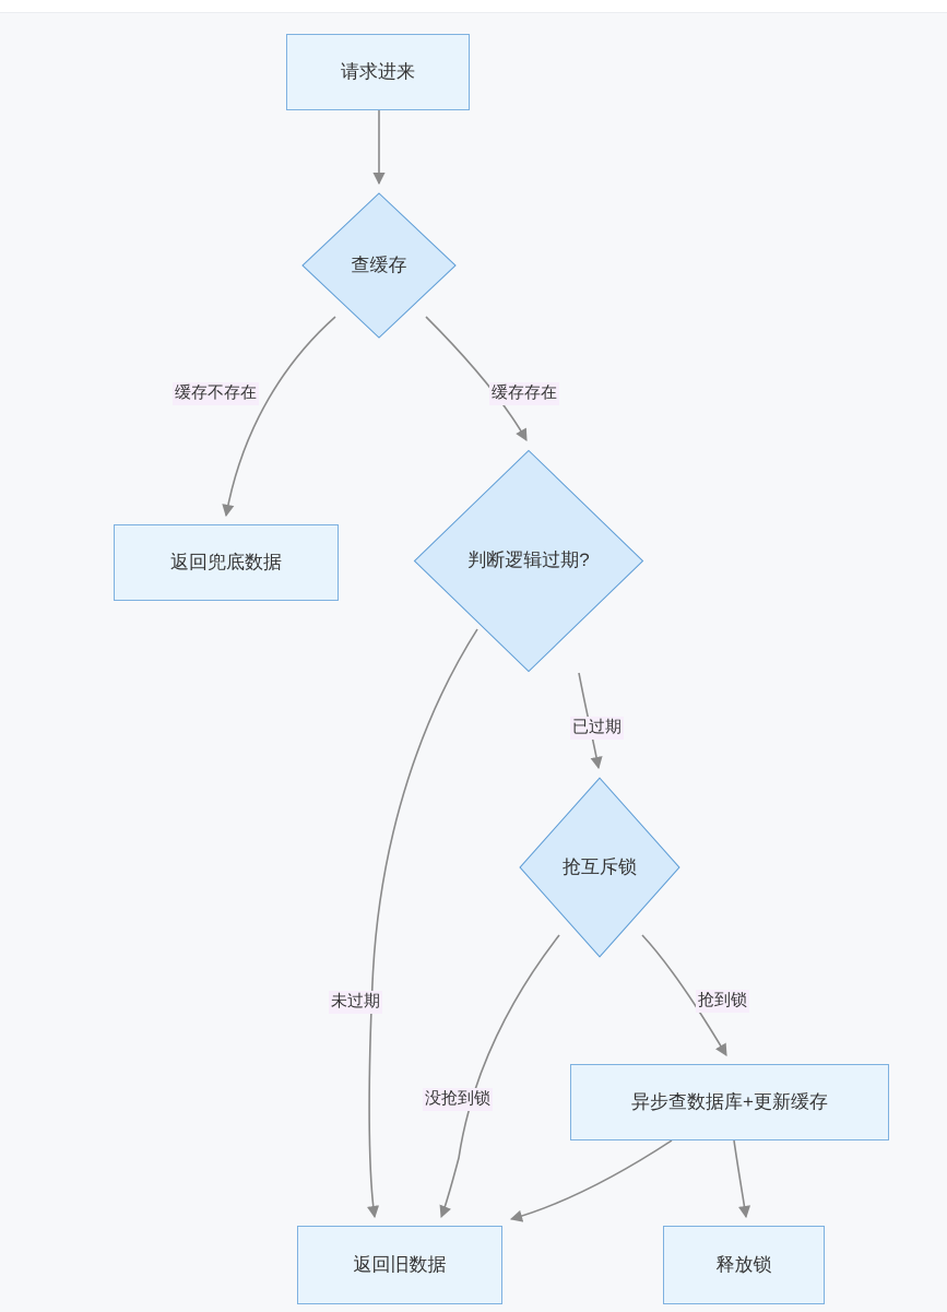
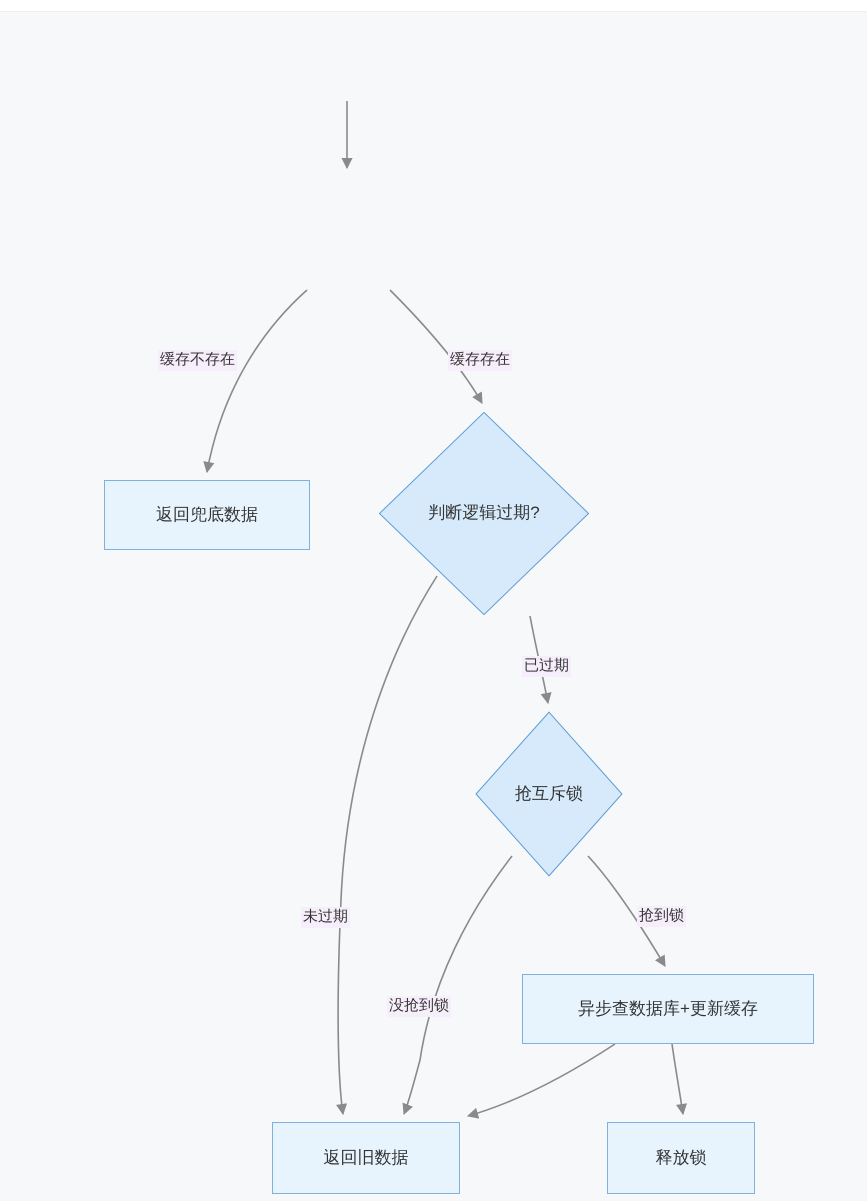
- 请求进来
- 查缓存
  返回兜底数据
  判断逻辑过期?
  抢互斥锁
  异步查数据库+更新缓存
  返回旧数据
  释放锁
  缓存不存在
  缓存存在
  未过期
  已过期
  没抢到锁
  抢到锁
